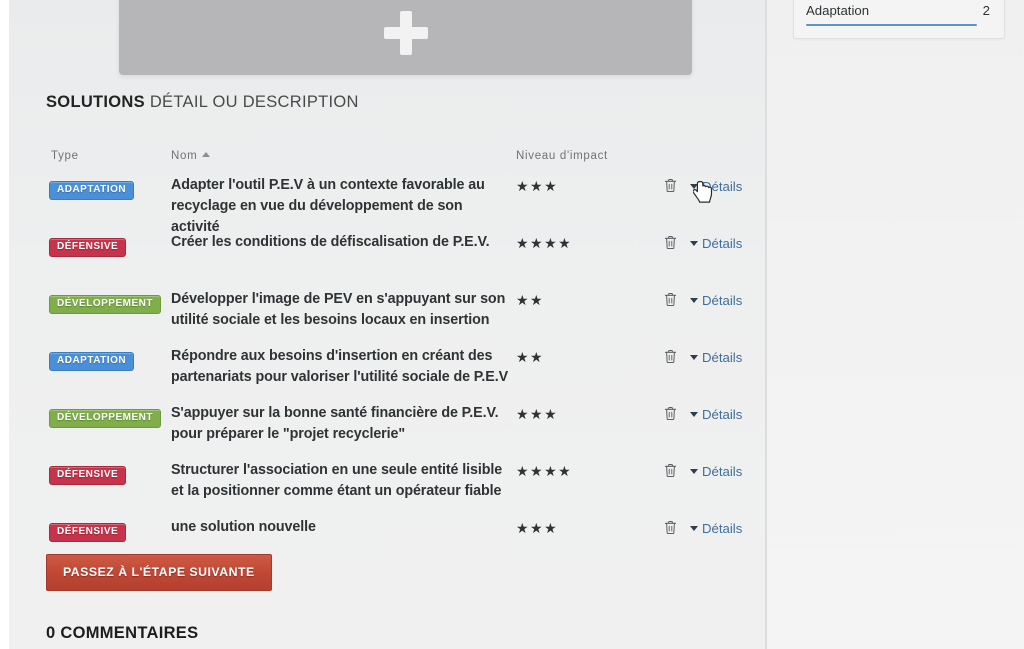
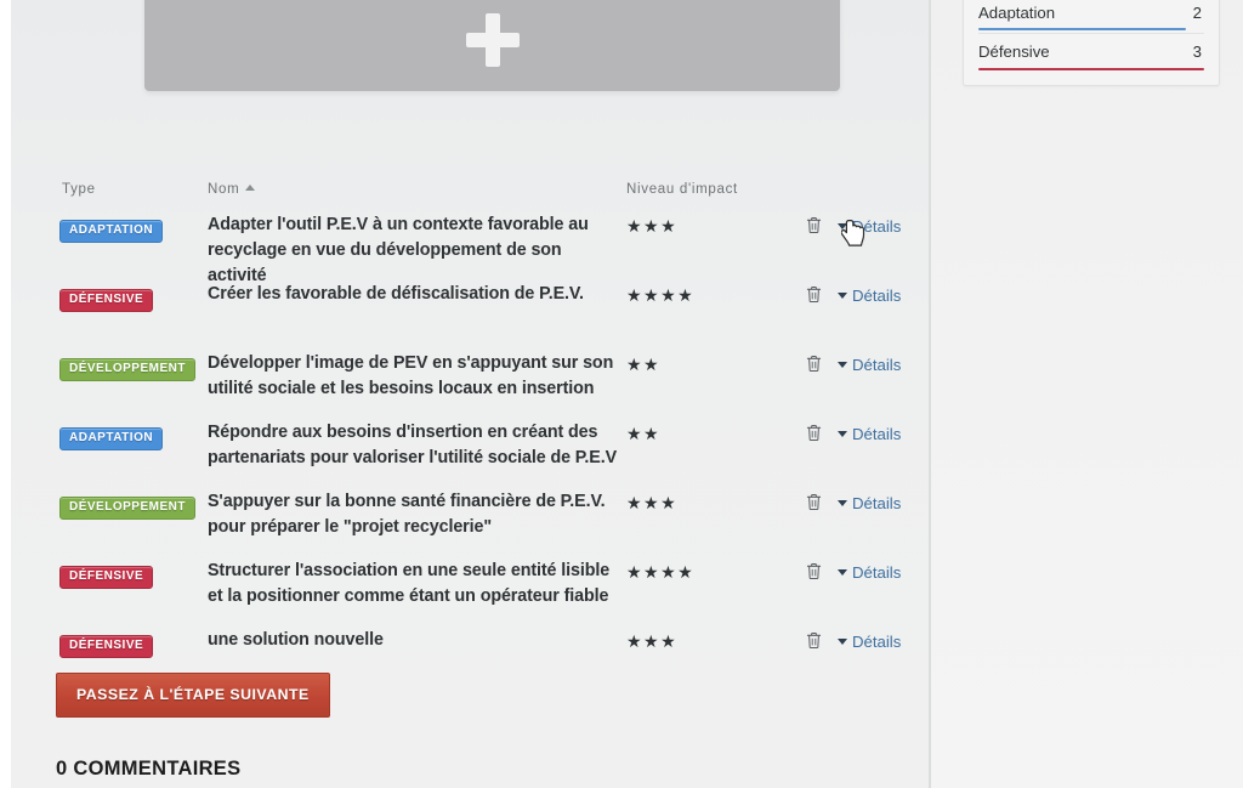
- SOLUTIONS DÉTAIL OU DESCRIPTION
  Type
  Nom
  Niveau d'impact
  ADAPTATION
  Adapter l'outil P.E.V à un contexte favorable au recyclage en vue du développement de son activité
  ★★★
  étails
  DÉFENSIVE
- Créer les conditions de défiscalisation de P.E.V.
+ Créer les favorable de défiscalisation de P.E.V.
  ★★★★
  Détails
  DÉVELOPPEMENT
  Développer l'image de PEV en s'appuyant sur son utilité sociale et les besoins locaux en insertion
  ★★
  Détails
  ADAPTATION
  Répondre aux besoins d'insertion en créant des partenariats pour valoriser l'utilité sociale de P.E.V
  ★★
  Détails
  DÉVELOPPEMENT
  S'appuyer sur la bonne santé financière de P.E.V. pour préparer le "projet recyclerie"
  ★★★
  Détails
  DÉFENSIVE
  Structurer l'association en une seule entité lisible et la positionner comme étant un opérateur fiable
  ★★★★
  Détails
  DÉFENSIVE
  une solution nouvelle
  ★★★
  Détails
  PASSEZ À L'ÉTAPE SUIVANTE
  0 COMMENTAIRES
  Adaptation
  2
+ Défensive
+ 3
